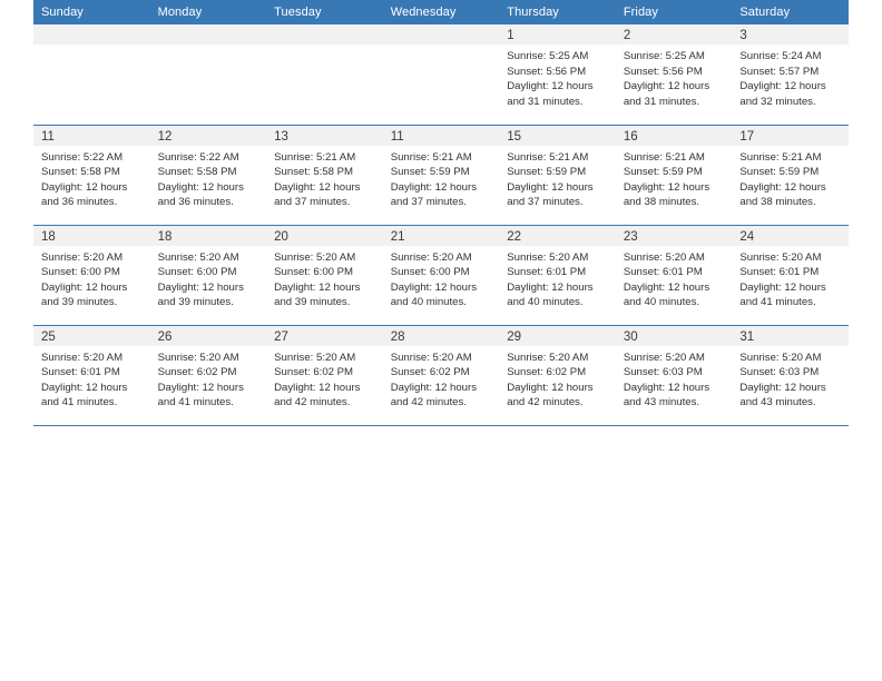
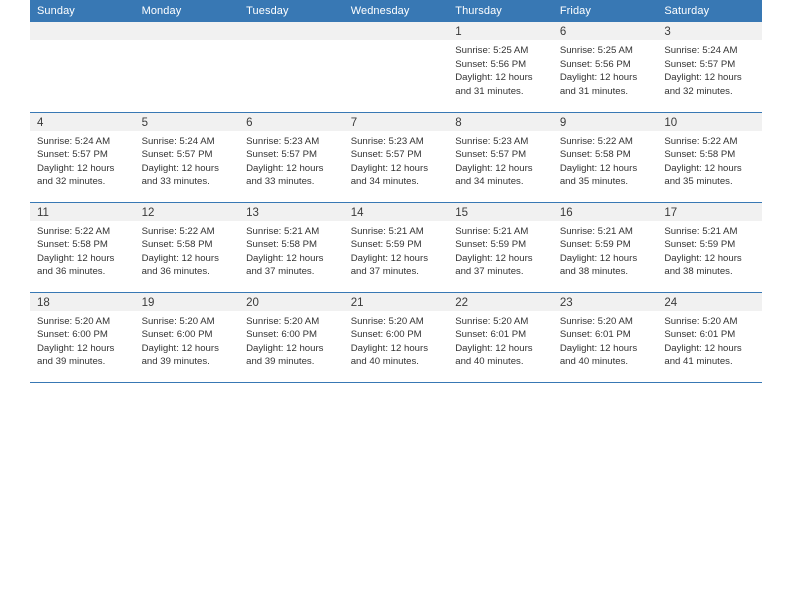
  Sunday	Monday	Tuesday	Wednesday	Thursday	Friday	Saturday
- 				1Sunrise: 5:25 AMSunset: 5:56 PMDaylight: 12 hoursand 31 minutes.	2Sunrise: 5:25 AMSunset: 5:56 PMDaylight: 12 hoursand 31 minutes.	3Sunrise: 5:24 AMSunset: 5:57 PMDaylight: 12 hoursand 32 minutes.
+ 				1Sunrise: 5:25 AMSunset: 5:56 PMDaylight: 12 hoursand 31 minutes.	6Sunrise: 5:25 AMSunset: 5:56 PMDaylight: 12 hoursand 31 minutes.	3Sunrise: 5:24 AMSunset: 5:57 PMDaylight: 12 hoursand 32 minutes.
+ 4Sunrise: 5:24 AMSunset: 5:57 PMDaylight: 12 hoursand 32 minutes.	5Sunrise: 5:24 AMSunset: 5:57 PMDaylight: 12 hoursand 33 minutes.	6Sunrise: 5:23 AMSunset: 5:57 PMDaylight: 12 hoursand 33 minutes.	7Sunrise: 5:23 AMSunset: 5:57 PMDaylight: 12 hoursand 34 minutes.	8Sunrise: 5:23 AMSunset: 5:57 PMDaylight: 12 hoursand 34 minutes.	9Sunrise: 5:22 AMSunset: 5:58 PMDaylight: 12 hoursand 35 minutes.	10Sunrise: 5:22 AMSunset: 5:58 PMDaylight: 12 hoursand 35 minutes.
- 11Sunrise: 5:22 AMSunset: 5:58 PMDaylight: 12 hoursand 36 minutes.	12Sunrise: 5:22 AMSunset: 5:58 PMDaylight: 12 hoursand 36 minutes.	13Sunrise: 5:21 AMSunset: 5:58 PMDaylight: 12 hoursand 37 minutes.	11Sunrise: 5:21 AMSunset: 5:59 PMDaylight: 12 hoursand 37 minutes.	15Sunrise: 5:21 AMSunset: 5:59 PMDaylight: 12 hoursand 37 minutes.	16Sunrise: 5:21 AMSunset: 5:59 PMDaylight: 12 hoursand 38 minutes.	17Sunrise: 5:21 AMSunset: 5:59 PMDaylight: 12 hoursand 38 minutes.
+ 11Sunrise: 5:22 AMSunset: 5:58 PMDaylight: 12 hoursand 36 minutes.	12Sunrise: 5:22 AMSunset: 5:58 PMDaylight: 12 hoursand 36 minutes.	13Sunrise: 5:21 AMSunset: 5:58 PMDaylight: 12 hoursand 37 minutes.	14Sunrise: 5:21 AMSunset: 5:59 PMDaylight: 12 hoursand 37 minutes.	15Sunrise: 5:21 AMSunset: 5:59 PMDaylight: 12 hoursand 37 minutes.	16Sunrise: 5:21 AMSunset: 5:59 PMDaylight: 12 hoursand 38 minutes.	17Sunrise: 5:21 AMSunset: 5:59 PMDaylight: 12 hoursand 38 minutes.
- 18Sunrise: 5:20 AMSunset: 6:00 PMDaylight: 12 hoursand 39 minutes.	18Sunrise: 5:20 AMSunset: 6:00 PMDaylight: 12 hoursand 39 minutes.	20Sunrise: 5:20 AMSunset: 6:00 PMDaylight: 12 hoursand 39 minutes.	21Sunrise: 5:20 AMSunset: 6:00 PMDaylight: 12 hoursand 40 minutes.	22Sunrise: 5:20 AMSunset: 6:01 PMDaylight: 12 hoursand 40 minutes.	23Sunrise: 5:20 AMSunset: 6:01 PMDaylight: 12 hoursand 40 minutes.	24Sunrise: 5:20 AMSunset: 6:01 PMDaylight: 12 hoursand 41 minutes.
+ 18Sunrise: 5:20 AMSunset: 6:00 PMDaylight: 12 hoursand 39 minutes.	19Sunrise: 5:20 AMSunset: 6:00 PMDaylight: 12 hoursand 39 minutes.	20Sunrise: 5:20 AMSunset: 6:00 PMDaylight: 12 hoursand 39 minutes.	21Sunrise: 5:20 AMSunset: 6:00 PMDaylight: 12 hoursand 40 minutes.	22Sunrise: 5:20 AMSunset: 6:01 PMDaylight: 12 hoursand 40 minutes.	23Sunrise: 5:20 AMSunset: 6:01 PMDaylight: 12 hoursand 40 minutes.	24Sunrise: 5:20 AMSunset: 6:01 PMDaylight: 12 hoursand 41 minutes.
- 25Sunrise: 5:20 AMSunset: 6:01 PMDaylight: 12 hoursand 41 minutes.	26Sunrise: 5:20 AMSunset: 6:02 PMDaylight: 12 hoursand 41 minutes.	27Sunrise: 5:20 AMSunset: 6:02 PMDaylight: 12 hoursand 42 minutes.	28Sunrise: 5:20 AMSunset: 6:02 PMDaylight: 12 hoursand 42 minutes.	29Sunrise: 5:20 AMSunset: 6:02 PMDaylight: 12 hoursand 42 minutes.	30Sunrise: 5:20 AMSunset: 6:03 PMDaylight: 12 hoursand 43 minutes.	31Sunrise: 5:20 AMSunset: 6:03 PMDaylight: 12 hoursand 43 minutes.
